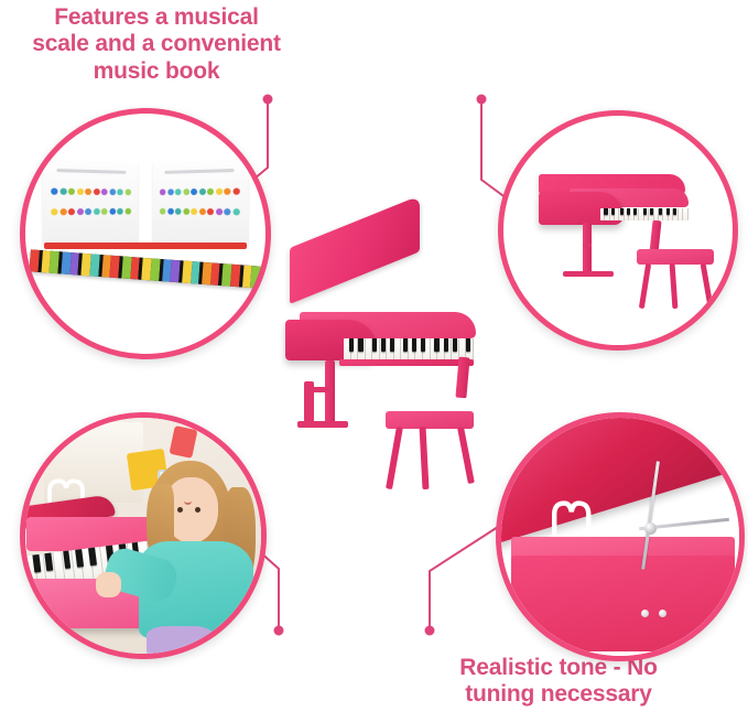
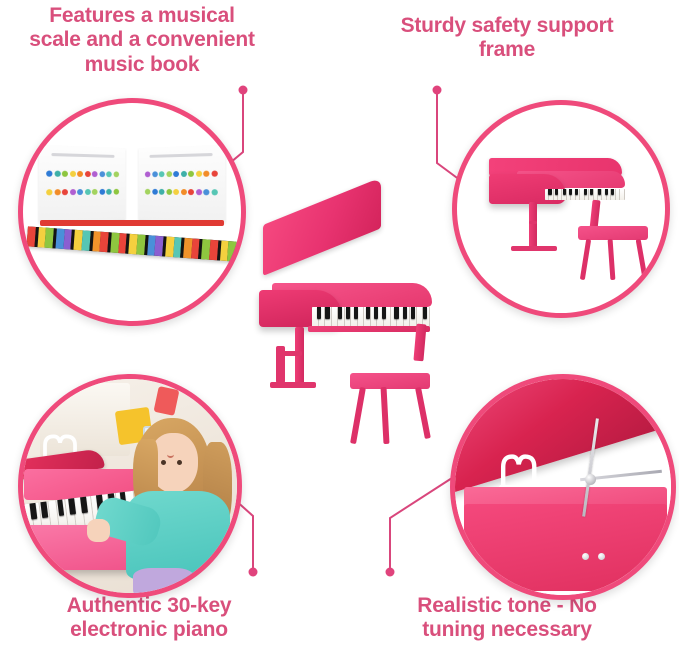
  Features a musical
  scale and a convenient
  music book
+ Sturdy safety support
+ frame
+ Authentic 30-key
+ electronic piano
  Realistic tone - No
  tuning necessary
